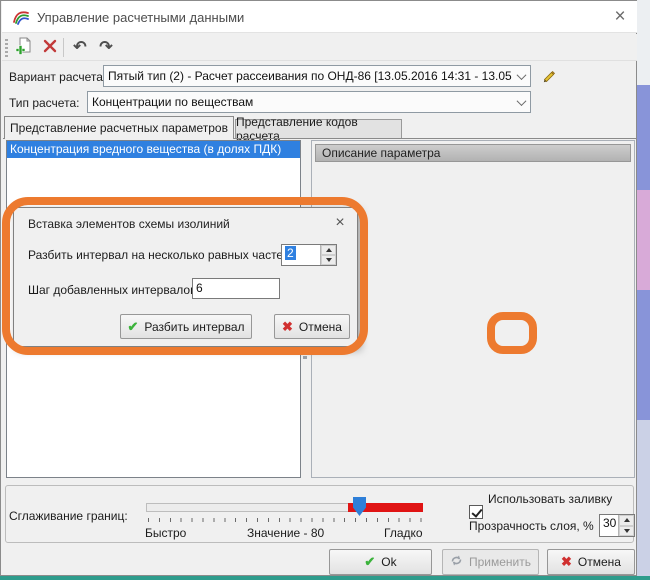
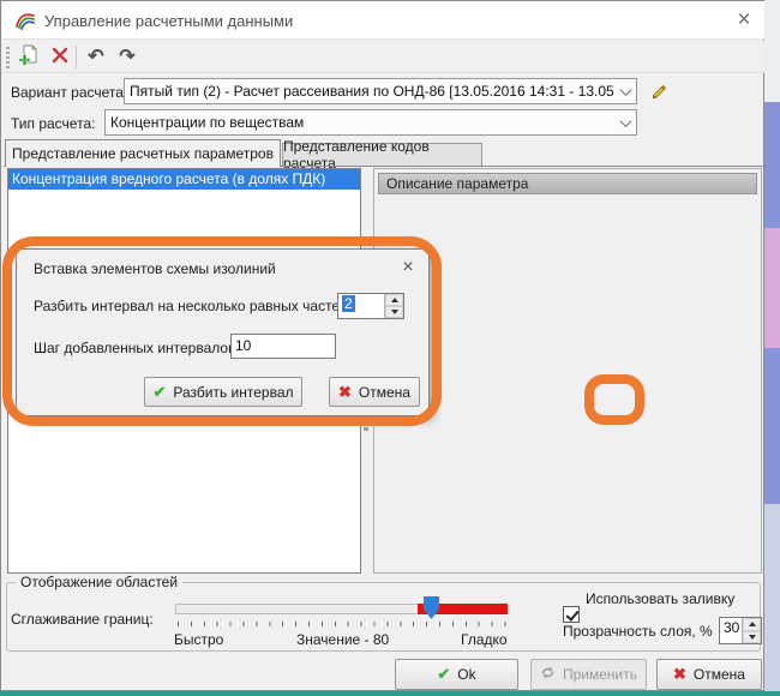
  Управление расчетными данными
  ×
  ↶
  ↷
  Вариант расчета
  Пятый тип (2) - Расчет рассеивания по ОНД-86 [13.05.2016 14:31 - 13.05
  Тип расчета:
  Концентрации по веществам
  Представление расчетных параметров
  Представление кодов расчета
- Концентрация вредного вещества (в долях ПДК)
+ Концентрация вредного расчета (в долях ПДК)
  Описание параметра
+ Отображение областей
  Сглаживание границ:
  Быстро
  Значение - 80
  Гладко
  Использовать заливку
  Прозрачность слоя, %
  30
  ✔
  Ok
  Применить
  ✖
  Отмена
  Вставка элементов схемы изолиний
  ×
  Разбить интервал на несколько равных часте
  2
  Шаг добавленных интервало
- 6
+ 10
  ✔
  Разбить интервал
  ✖
  Отмена
